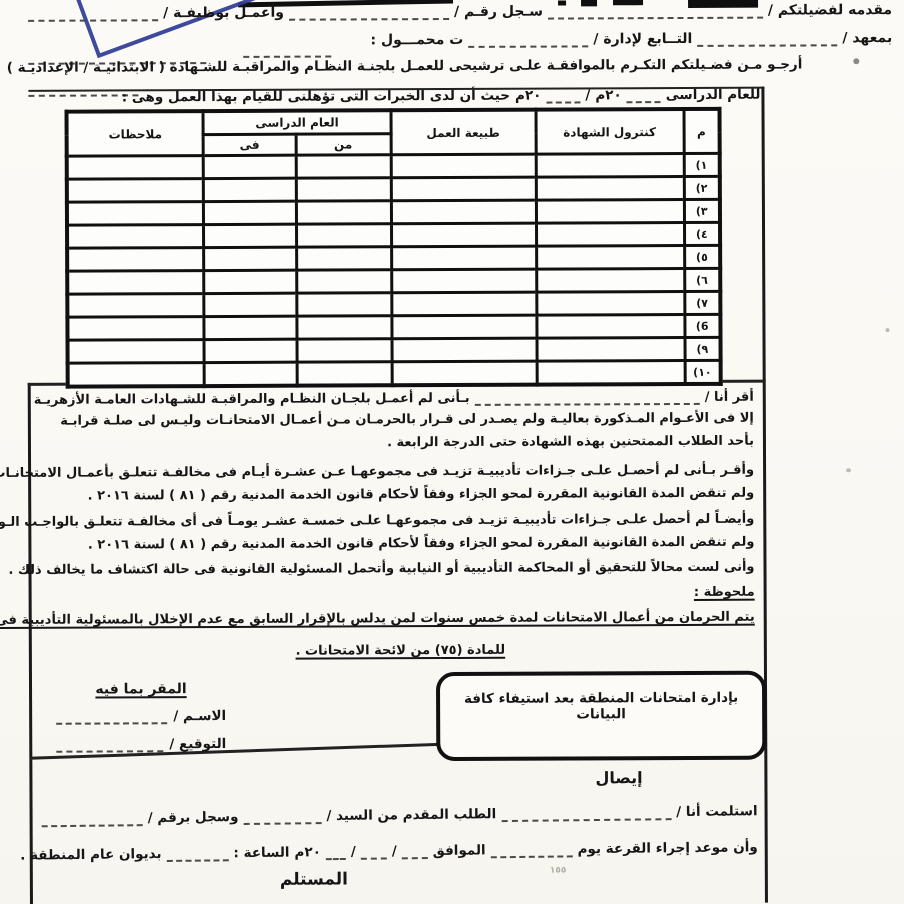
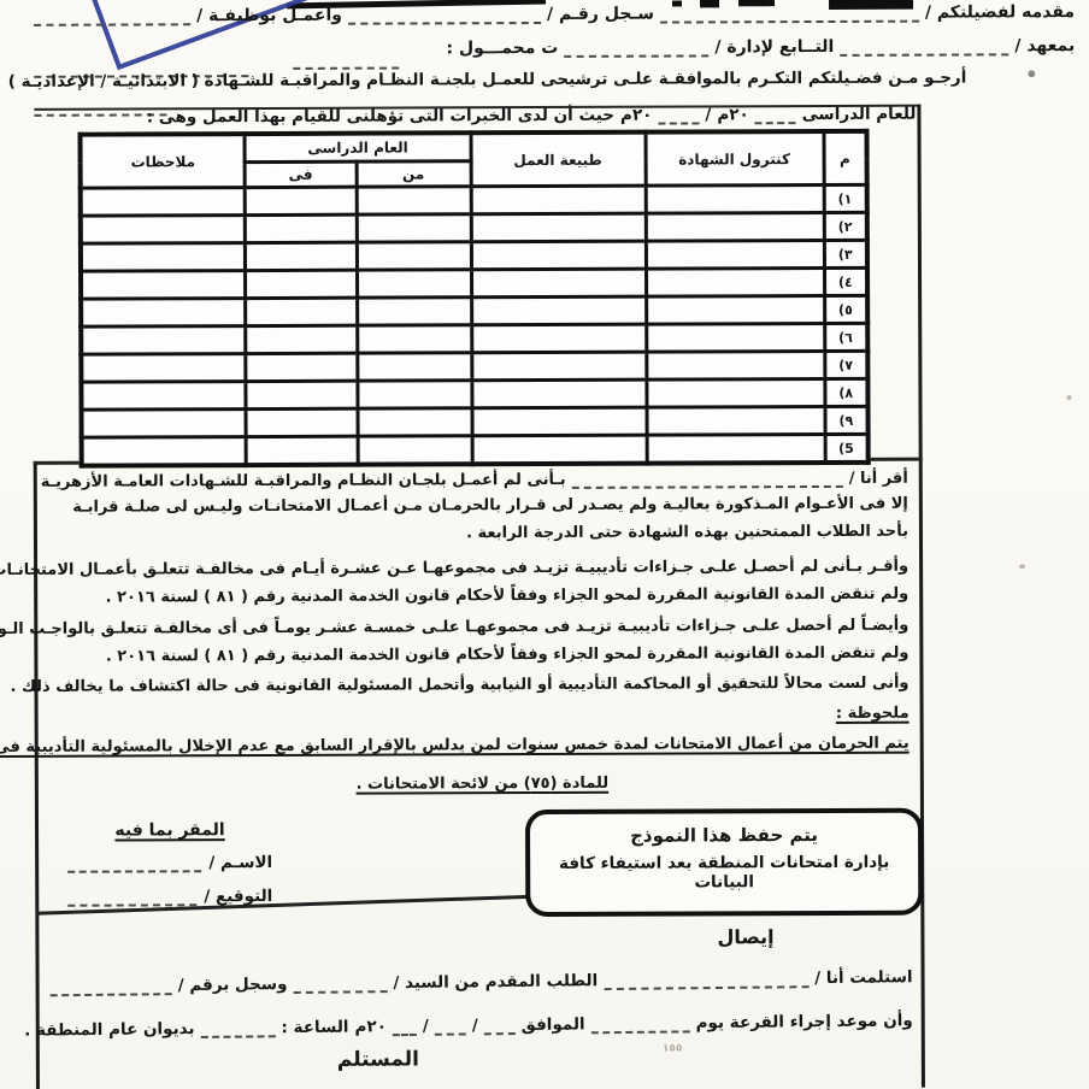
  مقدمه لفضيلتكم /
  سـجل رقـم /
  وأعمـل بوظيفـة /
  بمعهد /
  التــابع لإدارة /
  ت محمـــول :
  أرجـو مـن فضـيلتكم التكـرم بالموافقـة علـى ترشيحى للعمـل بلجنـة النظـام والمراقبـة للشـهادة ( الابتدائيـة / الإعداديـة )
  للعام الدراسى
  ٢٠م
  /
  ٢٠م
  حيث أن لدى الخبرات التى تؤهلنى للقيام بهذا العمل وهى :
  م	كنترول الشهادة	طبيعة العمل	العام الدراسى	ملاحظات
  من	فى
  ١)
  ٢)
  ٣)
  ٤)
  ٥)
  ٦)
  ٧)
- 6)
+ ٨)
  ٩)
- ١٠)
+ 5)
  أقر أنا /
  بـأنى لم أعمـل بلجـان النظـام والمراقبـة للشـهادات العامـة الأزهريـة
  إلا فى الأعـوام المـذكورة بعاليـة ولم يصـدر لى قـرار بالحرمـان مـن أعمـال الامتحانـات وليـس لى صلـة قرابـة
  بأحد الطلاب الممتحنين بهذه الشهادة حتى الدرجة الرابعة .
  وأقـر بـأنى لم أحصـل علـى جـزاءات تأديبيـة تزيـد فى مجموعهـا عـن عشـرة أيـام فى مخالفـة تتعلـق بأعمـال الامتحانـا
  ولم تنقض المدة القانونية المقررة لمحو الجزاء وفقاً لأحكام قانون الخدمة المدنية رقم ( ٨١ ) لسنة ٢٠١٦ .
  وأيضـاً لم أحصل علـى جـزاءات تأديبيـة تزيـد فى مجموعهـا علـى خمسـة عشـر يومـاً فى أى مخالفـة تتعلـق بالواجـب الـو
  ولم تنقض المدة القانونية المقررة لمحو الجزاء وفقاً لأحكام قانون الخدمة المدنية رقم ( ٨١ ) لسنة ٢٠١٦ .
  وأنى لست محالاً للتحقيق أو المحاكمة التأديبية أو النيابية وأتحمل المسئولية القانونية فى حالة اكتشاف ما يخالف ذلك .
  ملحوظة :
  يتم الحرمان من أعمال الامتحانات لمدة خمس سنوات لمن يدلس بالإقرار السابق مع عدم الإخلال بالمسئولية التأديبية فى
  للمادة (٧٥) من لائحة الامتحانات .
+ يتم حفظ هذا النموذج
  بإدارة امتحانات المنطقة بعد استيفاء كافة البيانات
  المقر بما فيه
  الاسـم /
  التوقيع /
  إيصال
  استلمت أنا /
  الطلب المقدم من السيد /
  وسجل برقم /
  وأن موعد إجراء القرعة يوم
  الموافق
  /
  /
  ٢٠م
  الساعة :
  بديوان عام المنطقة .
  ١٥٥
  المستلم
